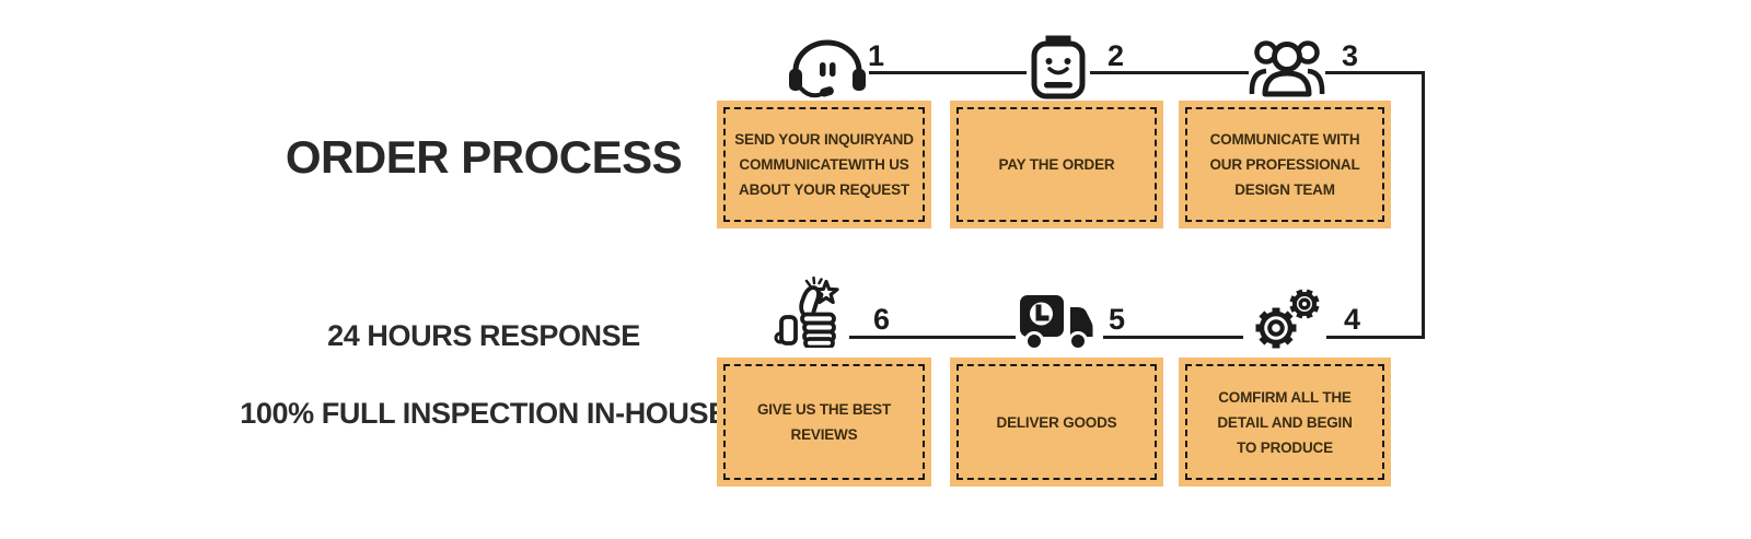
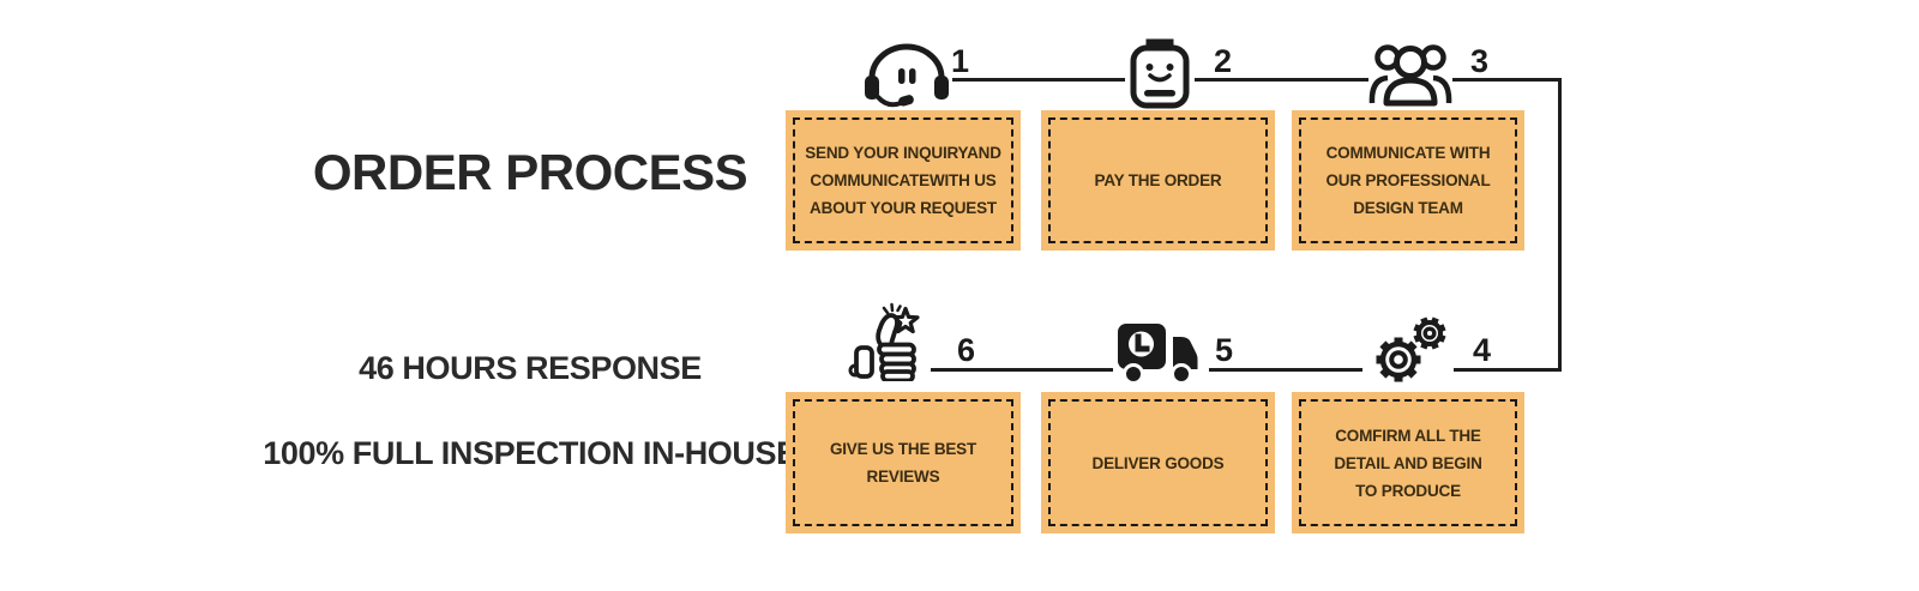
  ORDER PROCESS
- 24 HOURS RESPONSE
+ 46 HOURS RESPONSE
  100% FULL INSPECTION IN-HOUS
  SEND YOUR INQUIRYAND
  COMMUNICATEWITH US
  ABOUT YOUR REQUEST
  PAY THE ORDER
  COMMUNICATE WITH
  OUR PROFESSIONAL
  DESIGN TEAM
  GIVE US THE BEST
  REVIEWS
  DELIVER GOODS
  COMFIRM ALL THE
  DETAIL AND BEGIN
  TO PRODUCE
  1
  2
  3
  4
  5
  6
